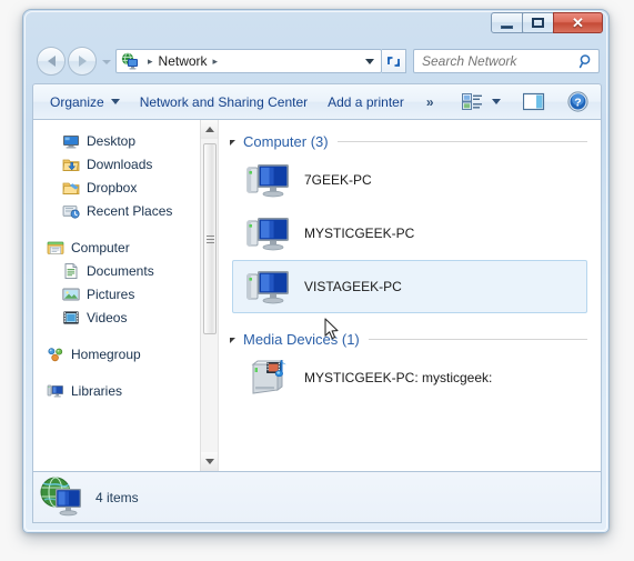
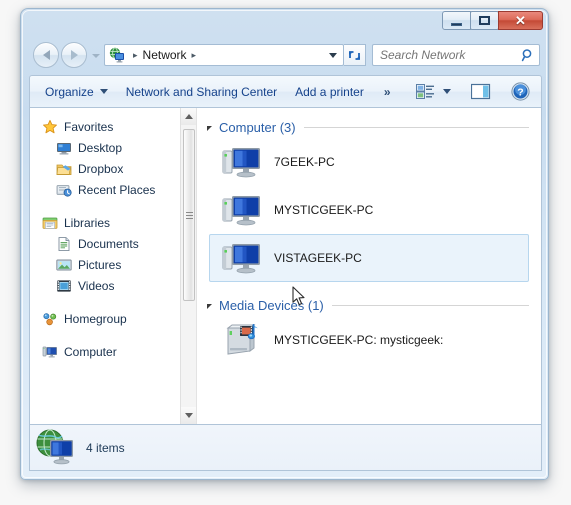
  ✕
  ▸
  Network
  ▸
  Search Network
  Organize
  Network and Sharing Center
  Add a printer
  »
  ?
+ Favorites
  Desktop
- Downloads
  Dropbox
  Recent Places
- Computer
+ Libraries
  Documents
  Pictures
  Videos
  Homegroup
- Libraries
+ Computer
  Computer (3)
  7GEEK-PC
  MYSTICGEEK-PC
  VISTAGEEK-PC
  Media Devices (1)
  MYSTICGEEK-PC: mysticgeek:
  4 items
